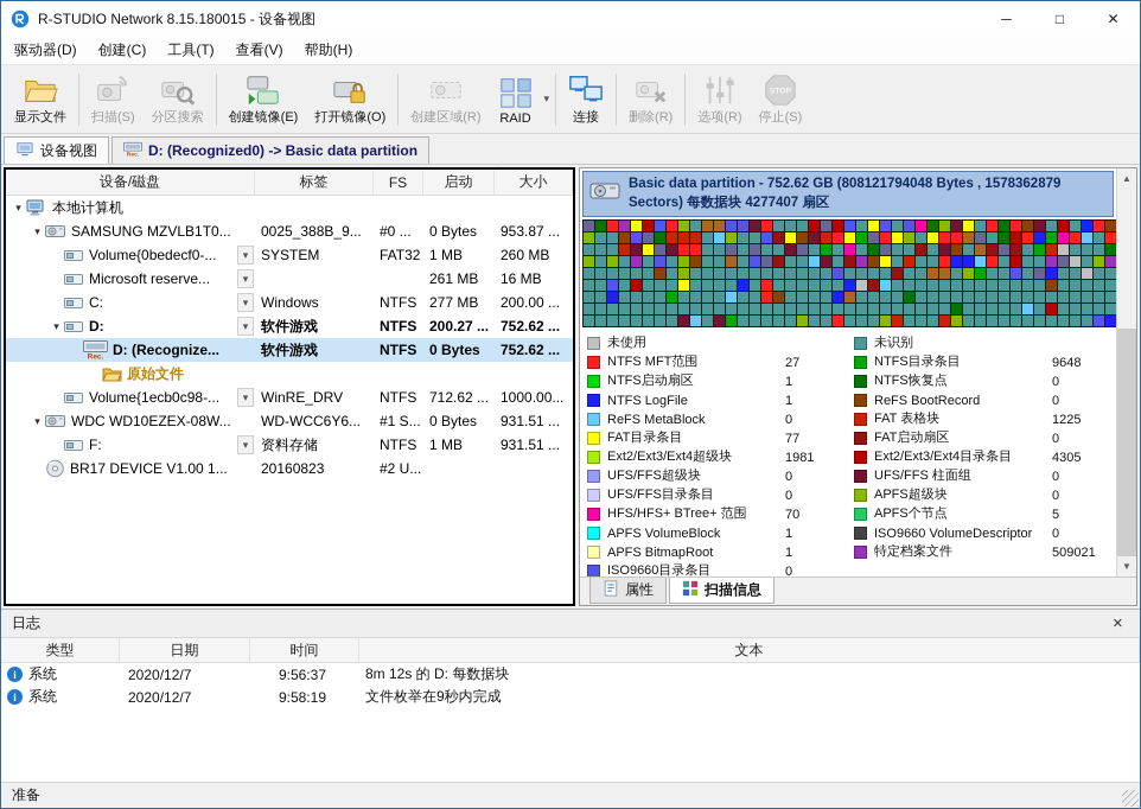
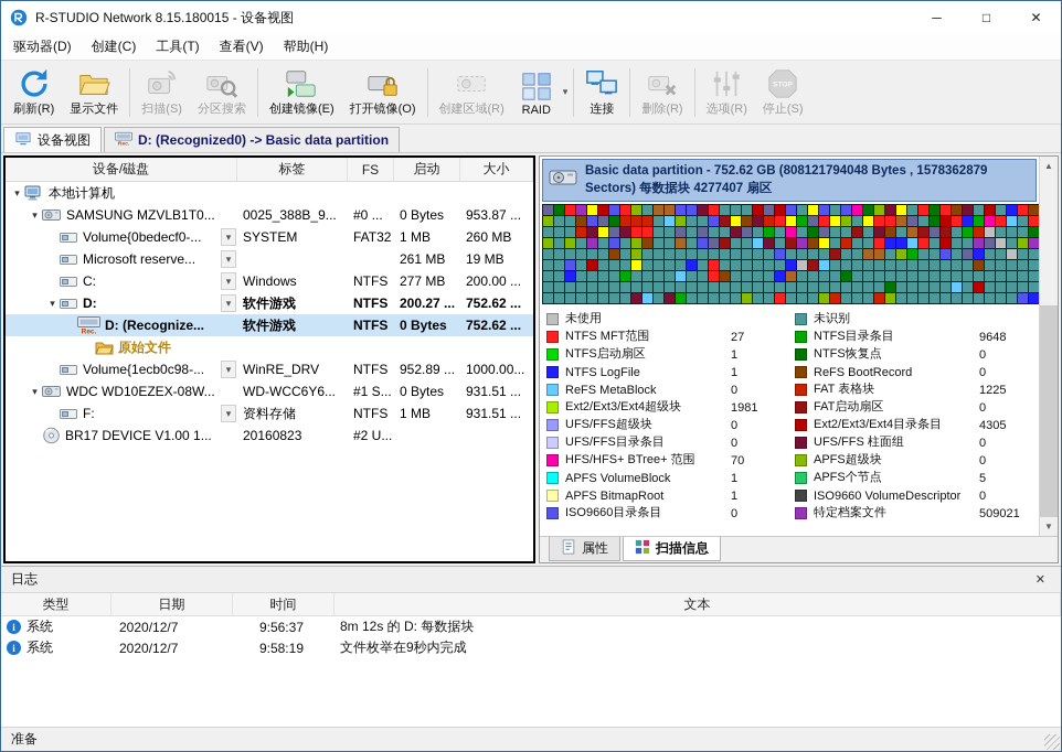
  R-STUDIO Network 8.15.180015 - 设备视图
  ─
  □
  ✕
  驱动器(D)
  创建(C)
  工具(T)
  查看(V)
  帮助(H)
+ 刷新(R)
  显示文件
  扫描(S)
  分区搜索
  创建镜像(E)
  打开镜像(O)
  创建区域(R)
  RAID
  ▾
  连接
  删除(R)
  选项(R)
  停止(S)
  设备视图
  D: (Recognized0) -> Basic data partition
  设备/磁盘
  标签
  FS
  启动
  大小
  ▾
  本地计算机
  ▾
  SAMSUNG MZVLB1T0...
  0025_388B_9...
  #0 ...
  0 Bytes
  953.87 ...
  Volume{0bedecf0-...
  ▾
  SYSTEM
  FAT32
  1 MB
  260 MB
  Microsoft reserve...
  ▾
  261 MB
- 16 MB
+ 19 MB
  C:
  ▾
  Windows
  NTFS
  277 MB
  200.00 ...
  ▾
  D:
  ▾
  软件游戏
  NTFS
  200.27 ...
  752.62 ...
  D: (Recognize...
  软件游戏
  NTFS
  0 Bytes
  752.62 ...
  原始文件
  Volume{1ecb0c98-...
  ▾
  WinRE_DRV
  NTFS
- 712.62 ...
+ 952.89 ...
  1000.00...
  ▾
  WDC WD10EZEX-08W...
  WD-WCC6Y6...
  #1 S...
  0 Bytes
  931.51 ...
  F:
  ▾
  资料存储
  NTFS
  1 MB
  931.51 ...
  BR17 DEVICE V1.00 1...
  20160823
  #2 U...
  Basic data partition - 752.62 GB (808121794048 Bytes , 1578362879 Sectors) 每数据块 4277407 扇区
  未使用
  NTFS MFT范围
  27
  NTFS启动扇区
  1
  NTFS LogFile
  1
  ReFS MetaBlock
  0
- FAT目录条目
- 77
  Ext2/Ext3/Ext4超级块
  1981
  UFS/FFS超级块
  0
  UFS/FFS目录条目
  0
  HFS/HFS+ BTree+ 范围
  70
  APFS VolumeBlock
  1
  APFS BitmapRoot
  1
  ISO9660目录条目
  0
  未识别
  NTFS目录条目
  9648
  NTFS恢复点
  0
  ReFS BootRecord
  0
  FAT 表格块
  1225
  FAT启动扇区
  0
  Ext2/Ext3/Ext4目录条目
  4305
  UFS/FFS 柱面组
  0
  APFS超级块
  0
  APFS个节点
  5
  ISO9660 VolumeDescriptor
  0
  特定档案文件
  509021
  ▲
  ▼
  属性
  扫描信息
  日志
  ✕
  类型
  日期
  时间
  文本
  i
  系统
  2020/12/7
  9:56:37
  8m 12s 的 D: 每数据块
  i
  系统
  2020/12/7
  9:58:19
  文件枚举在9秒内完成
  准备
